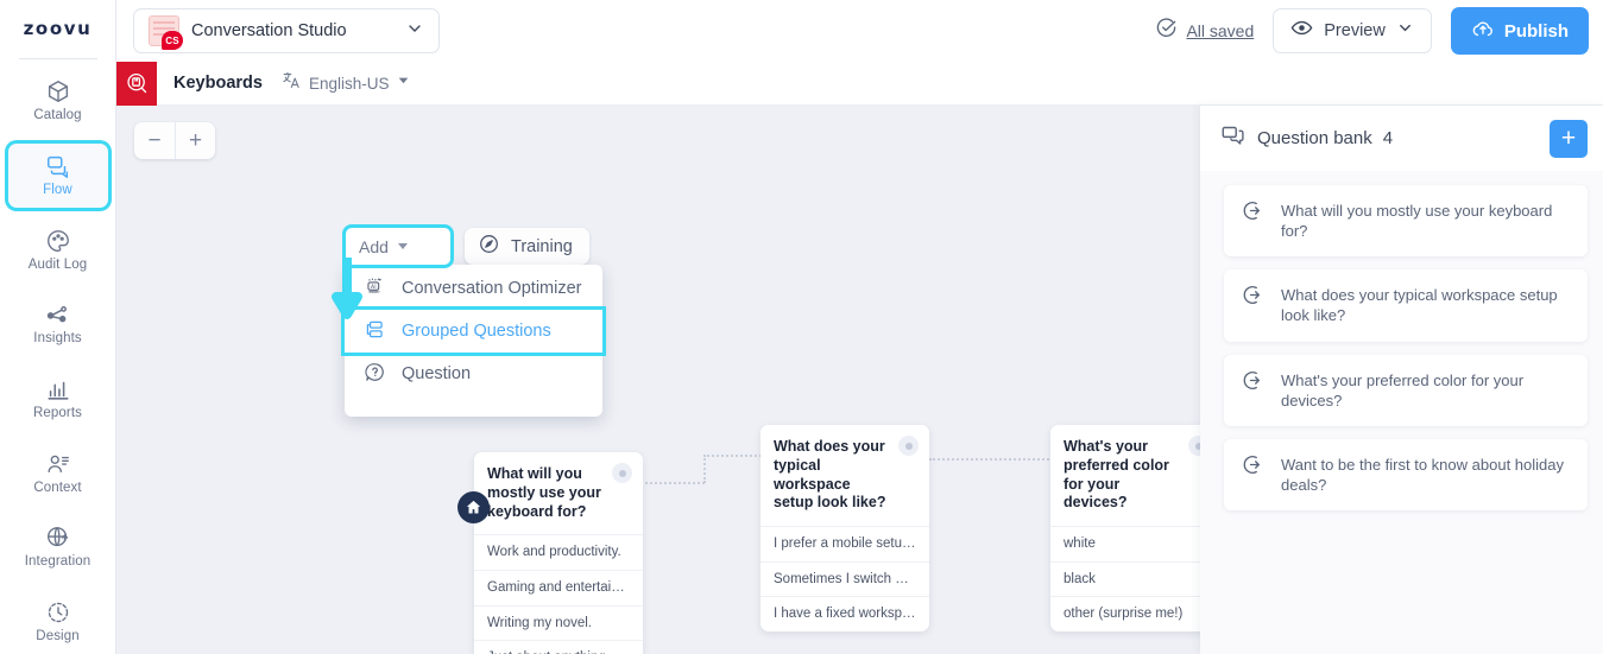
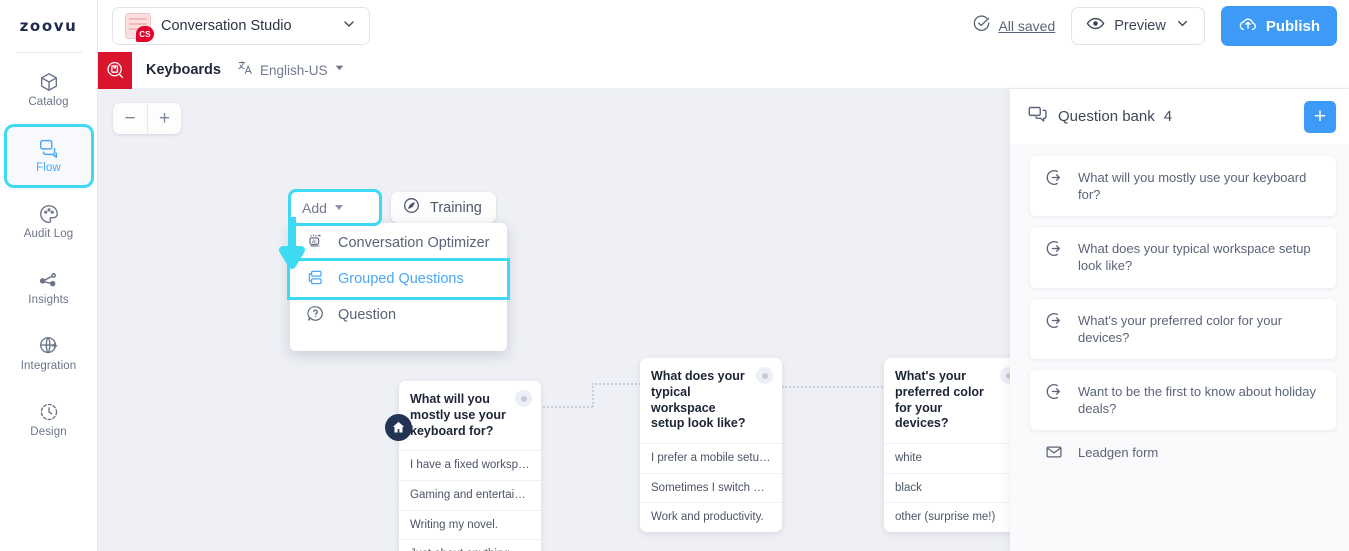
  zoovu
  Catalog
  Flow
  Audit Log
  Insights
- Reports
- Context
  Integration
  Design
  CS
  Conversation Studio
  All saved
  Preview
  Publish
  Keyboards
  English-US
  −
  +
  Add
  Training
  Conversation Optimizer
  Grouped Questions
  Question
  What will you mostly use your keyboard for?
- Work and productivity.
+ I have a fixed workspace.
  Gaming and entertainmen
  Writing my novel.
  What does your typical workspace setup look like?
  I prefer a mobile setup an
  Sometimes I switch betwe
- I have a fixed workspace.
+ Work and productivity.
  What's your preferred color for your devices?
  white
  black
  other (surprise me!)
  Question bank
  4
  +
  What will you mostly use your keyboard for?
  What does your typical workspace setup look like?
  What's your preferred color for your devices?
  Want to be the first to know about holiday deals?
+ Leadgen form
